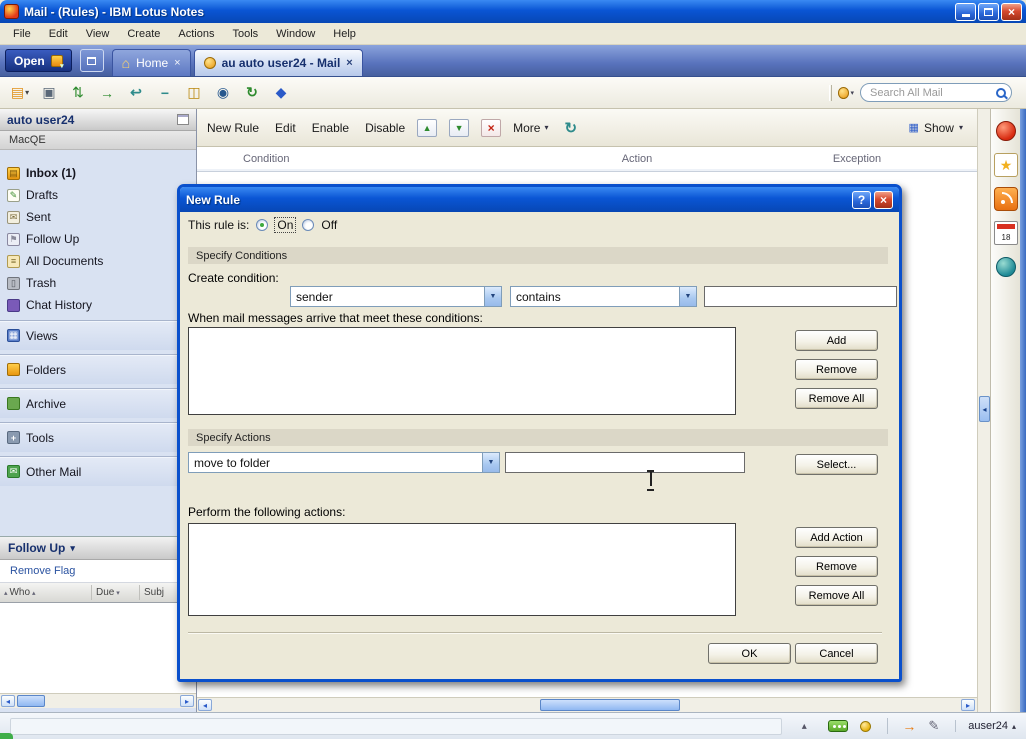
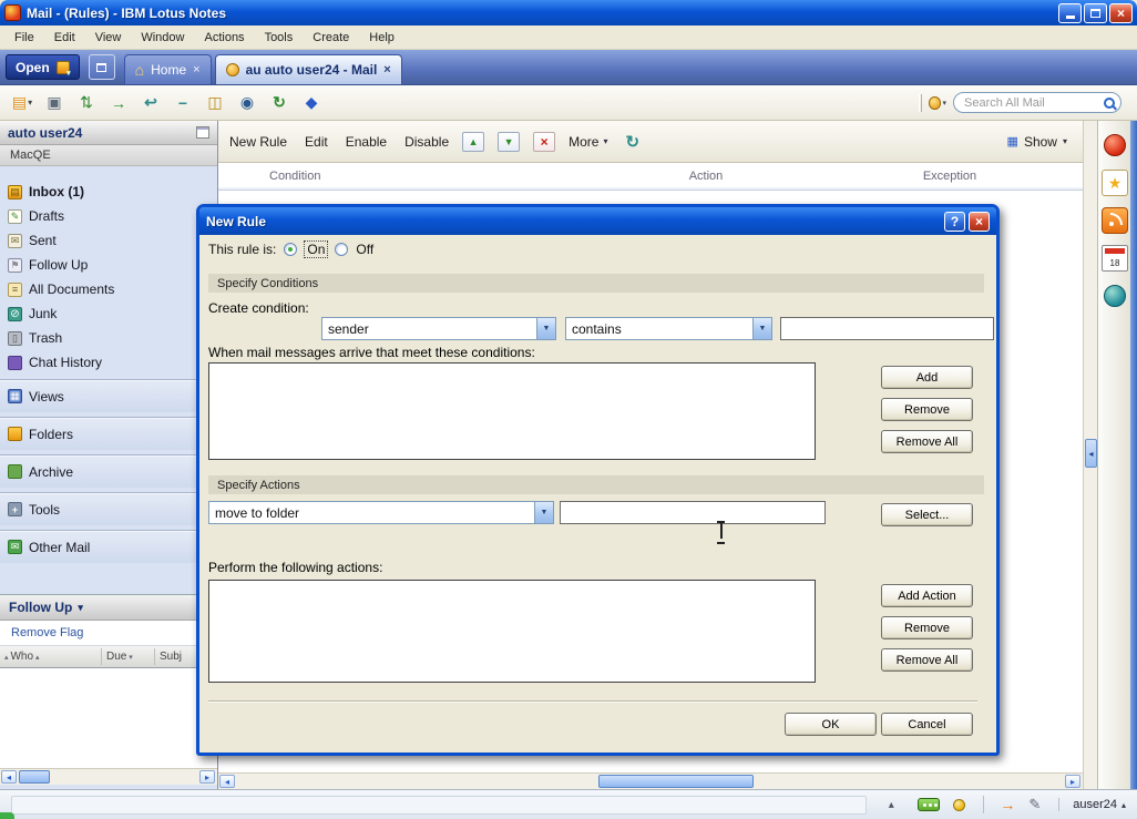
  Mail - (Rules) - IBM Lotus Notes
  File
  Edit
  View
- Create
+ Window
  Actions
  Tools
- Window
+ Create
  Help
  Open
  Home
  au auto user24 - Mail
  Search All Mail
  auto user24
  MacQE
  Inbox (1)
  Drafts
  Sent
  Follow Up
  All Documents
+ Junk
  Trash
  Chat History
  Views
  Folders
  Archive
  Tools
  Other Mail
  Follow Up
  Remove Flag
  Who
  Due
  Subj
  New Rule
  Edit
  Enable
  Disable
  More
  Show
  Condition
  Action
  Exception
  18
  auser24
  New Rule
  This rule is:
  On
  Off
  Specify Conditions
  Create condition:
  sender
  contains
  When mail messages arrive that meet these conditions:
  Add
  Remove
  Remove All
  Specify Actions
  move to folder
  Select...
  Perform the following actions:
  Add Action
  Remove
  Remove All
  OK
  Cancel
